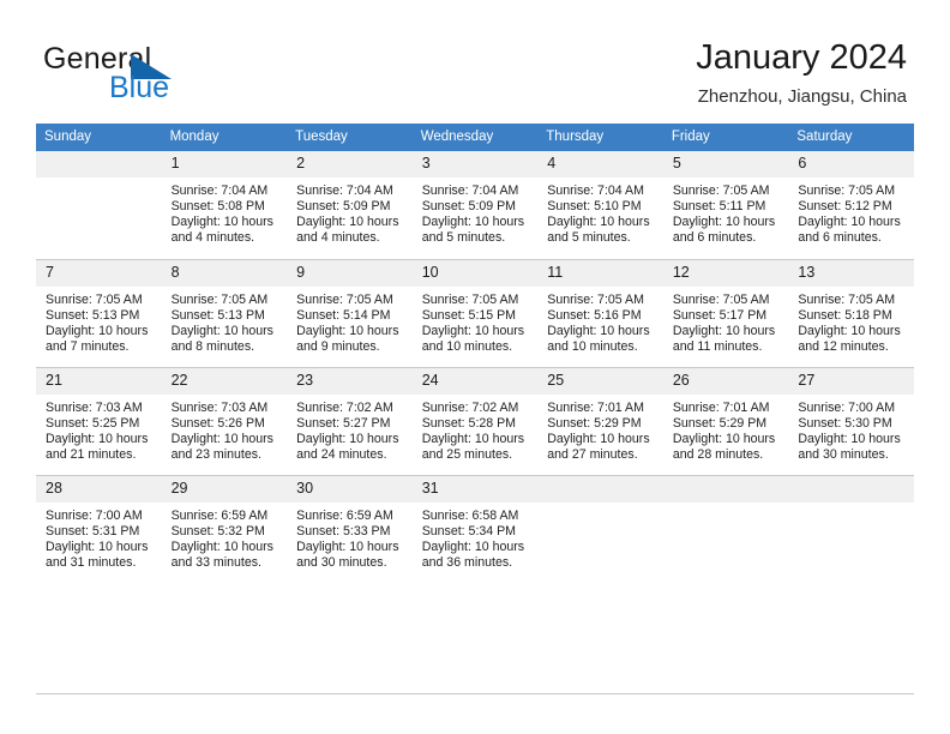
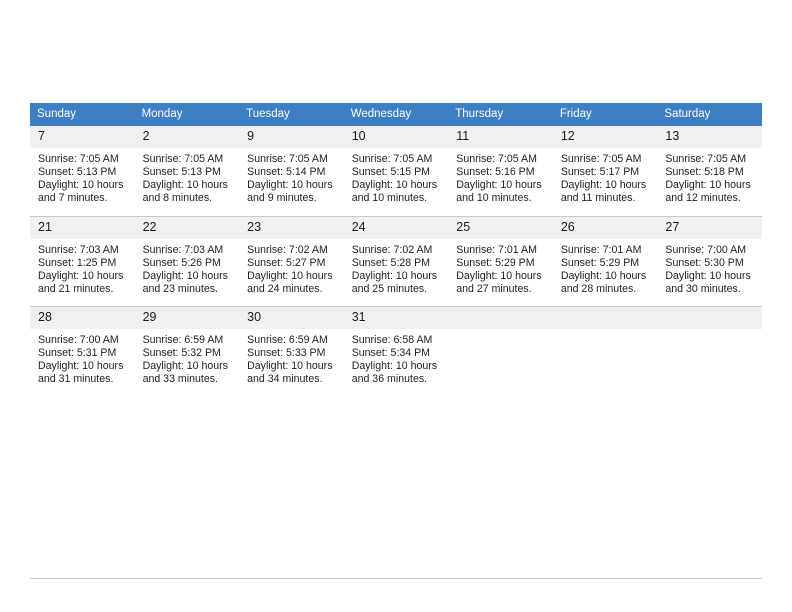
- General
- Blue
- January 2024
- Zhenzhou, Jiangsu, China
  Sunday	Monday	Tuesday	Wednesday	Thursday	Friday	Saturday
- 	1Sunrise: 7:04 AMSunset: 5:08 PMDaylight: 10 hoursand 4 minutes.	2Sunrise: 7:04 AMSunset: 5:09 PMDaylight: 10 hoursand 4 minutes.	3Sunrise: 7:04 AMSunset: 5:09 PMDaylight: 10 hoursand 5 minutes.	4Sunrise: 7:04 AMSunset: 5:10 PMDaylight: 10 hoursand 5 minutes.	5Sunrise: 7:05 AMSunset: 5:11 PMDaylight: 10 hoursand 6 minutes.	6Sunrise: 7:05 AMSunset: 5:12 PMDaylight: 10 hoursand 6 minutes.
- 7Sunrise: 7:05 AMSunset: 5:13 PMDaylight: 10 hoursand 7 minutes.	8Sunrise: 7:05 AMSunset: 5:13 PMDaylight: 10 hoursand 8 minutes.	9Sunrise: 7:05 AMSunset: 5:14 PMDaylight: 10 hoursand 9 minutes.	10Sunrise: 7:05 AMSunset: 5:15 PMDaylight: 10 hoursand 10 minutes.	11Sunrise: 7:05 AMSunset: 5:16 PMDaylight: 10 hoursand 10 minutes.	12Sunrise: 7:05 AMSunset: 5:17 PMDaylight: 10 hoursand 11 minutes.	13Sunrise: 7:05 AMSunset: 5:18 PMDaylight: 10 hoursand 12 minutes.
+ 7Sunrise: 7:05 AMSunset: 5:13 PMDaylight: 10 hoursand 7 minutes.	2Sunrise: 7:05 AMSunset: 5:13 PMDaylight: 10 hoursand 8 minutes.	9Sunrise: 7:05 AMSunset: 5:14 PMDaylight: 10 hoursand 9 minutes.	10Sunrise: 7:05 AMSunset: 5:15 PMDaylight: 10 hoursand 10 minutes.	11Sunrise: 7:05 AMSunset: 5:16 PMDaylight: 10 hoursand 10 minutes.	12Sunrise: 7:05 AMSunset: 5:17 PMDaylight: 10 hoursand 11 minutes.	13Sunrise: 7:05 AMSunset: 5:18 PMDaylight: 10 hoursand 12 minutes.
- 21Sunrise: 7:03 AMSunset: 5:25 PMDaylight: 10 hoursand 21 minutes.	22Sunrise: 7:03 AMSunset: 5:26 PMDaylight: 10 hoursand 23 minutes.	23Sunrise: 7:02 AMSunset: 5:27 PMDaylight: 10 hoursand 24 minutes.	24Sunrise: 7:02 AMSunset: 5:28 PMDaylight: 10 hoursand 25 minutes.	25Sunrise: 7:01 AMSunset: 5:29 PMDaylight: 10 hoursand 27 minutes.	26Sunrise: 7:01 AMSunset: 5:29 PMDaylight: 10 hoursand 28 minutes.	27Sunrise: 7:00 AMSunset: 5:30 PMDaylight: 10 hoursand 30 minutes.
+ 21Sunrise: 7:03 AMSunset: 1:25 PMDaylight: 10 hoursand 21 minutes.	22Sunrise: 7:03 AMSunset: 5:26 PMDaylight: 10 hoursand 23 minutes.	23Sunrise: 7:02 AMSunset: 5:27 PMDaylight: 10 hoursand 24 minutes.	24Sunrise: 7:02 AMSunset: 5:28 PMDaylight: 10 hoursand 25 minutes.	25Sunrise: 7:01 AMSunset: 5:29 PMDaylight: 10 hoursand 27 minutes.	26Sunrise: 7:01 AMSunset: 5:29 PMDaylight: 10 hoursand 28 minutes.	27Sunrise: 7:00 AMSunset: 5:30 PMDaylight: 10 hoursand 30 minutes.
- 28Sunrise: 7:00 AMSunset: 5:31 PMDaylight: 10 hoursand 31 minutes.	29Sunrise: 6:59 AMSunset: 5:32 PMDaylight: 10 hoursand 33 minutes.	30Sunrise: 6:59 AMSunset: 5:33 PMDaylight: 10 hoursand 30 minutes.	31Sunrise: 6:58 AMSunset: 5:34 PMDaylight: 10 hoursand 36 minutes.
+ 28Sunrise: 7:00 AMSunset: 5:31 PMDaylight: 10 hoursand 31 minutes.	29Sunrise: 6:59 AMSunset: 5:32 PMDaylight: 10 hoursand 33 minutes.	30Sunrise: 6:59 AMSunset: 5:33 PMDaylight: 10 hoursand 34 minutes.	31Sunrise: 6:58 AMSunset: 5:34 PMDaylight: 10 hoursand 36 minutes.
